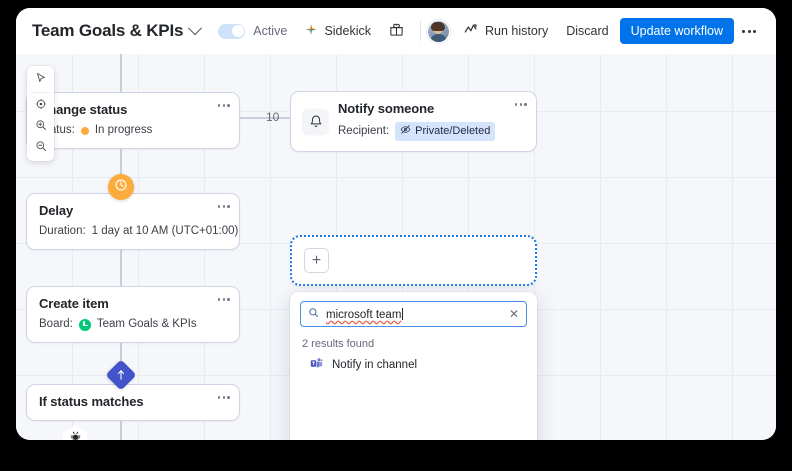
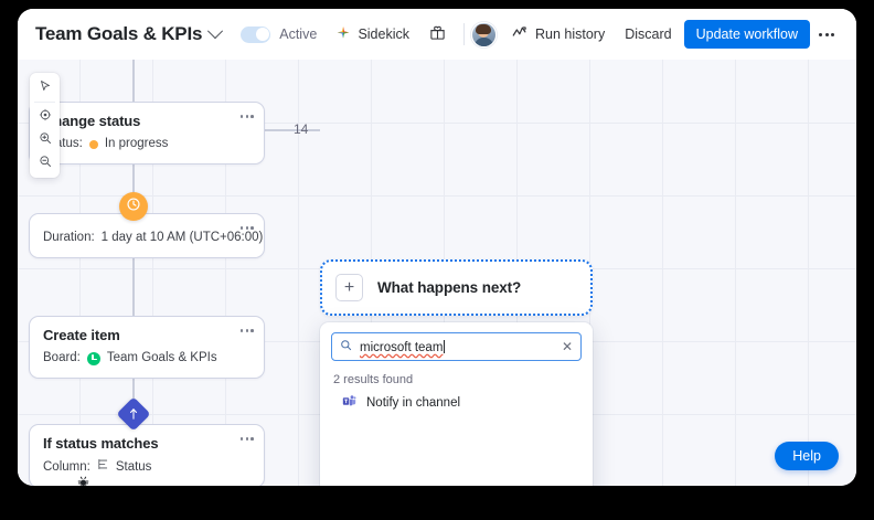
  Team Goals & KPIs
  Active
  Sidekick
  Run history
  Discard
  Update workflow
  ange status
  In progress
- 10
+ 14
- Notify someone
- Recipient:
- Private/Deleted
- Delay
  Duration:
- 1 day at 10 AM (UTC+01:00)
+ 1 day at 10 AM (UTC+06:00)
  Create item
  Board:
  Team Goals & KPIs
  If status matches
+ Column:
+ Status
  +
+ What happens next?
  microsoft team
  ✕
  2 results found
  Notify in channel
+ Help
